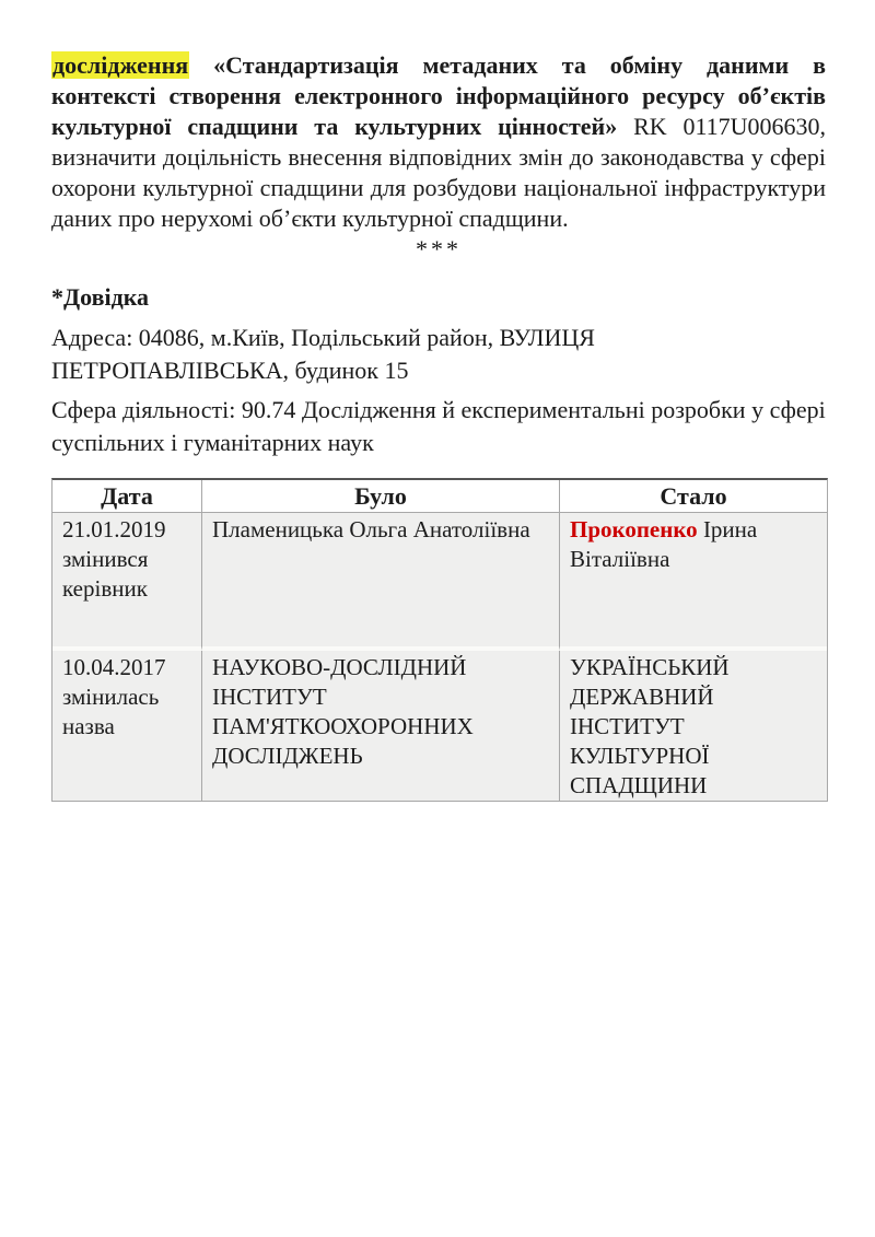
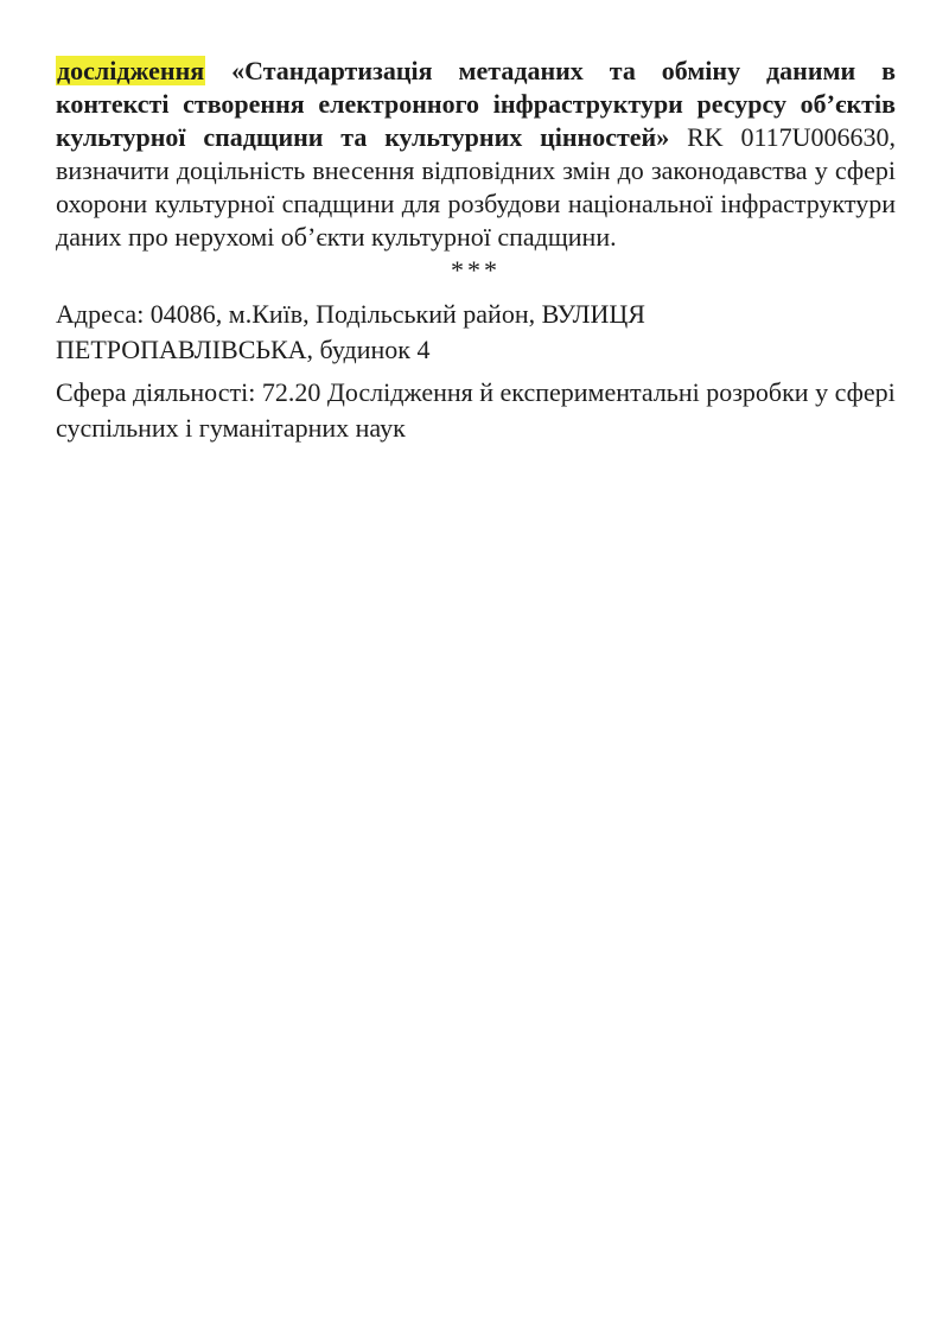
- дослідження «Стандартизація метаданих та обміну даними в контексті створення електронного інформаційного ресурсу об’єктів культурної спадщини та культурних цінностей» RK 0117U006630, визначити доцільність внесення відповідних змін до законодавства у сфері охорони культурної спадщини для розбудови національної інфраструктури даних про нерухомі об’єкти культурної спадщини.
+ дослідження «Стандартизація метаданих та обміну даними в контексті створення електронного інфраструктури ресурсу об’єктів культурної спадщини та культурних цінностей» RK 0117U006630, визначити доцільність внесення відповідних змін до законодавства у сфері охорони культурної спадщини для розбудови національної інфраструктури даних про нерухомі об’єкти культурної спадщини.
  ***
- *Довідка
- Адреса: 04086, м.Київ, Подільський район, ВУЛИЦЯ ПЕТРОПАВЛІВСЬКА, будинок 15
+ Адреса: 04086, м.Київ, Подільський район, ВУЛИЦЯ ПЕТРОПАВЛІВСЬКА, будинок 4
- Сфера діяльності: 90.74 Дослідження й експериментальні розробки у сфері суспільних і гуманітарних наук
+ Сфера діяльності: 72.20 Дослідження й експериментальні розробки у сфері суспільних і гуманітарних наук
- Дата	Було	Стало
- 21.01.2019 змінився керівник	Пламеницька Ольга Анатоліївна	Прокопенко Ірина Віталіївна
- 10.04.2017 змінилась назва	НАУКОВО-ДОСЛІДНИЙ ІНСТИТУТ ПАМ'ЯТКООХОРОННИХ ДОСЛІДЖЕНЬ	УКРАЇНСЬКИЙ ДЕРЖАВНИЙ ІНСТИТУТ КУЛЬТУРНОЇ СПАДЩИНИ
